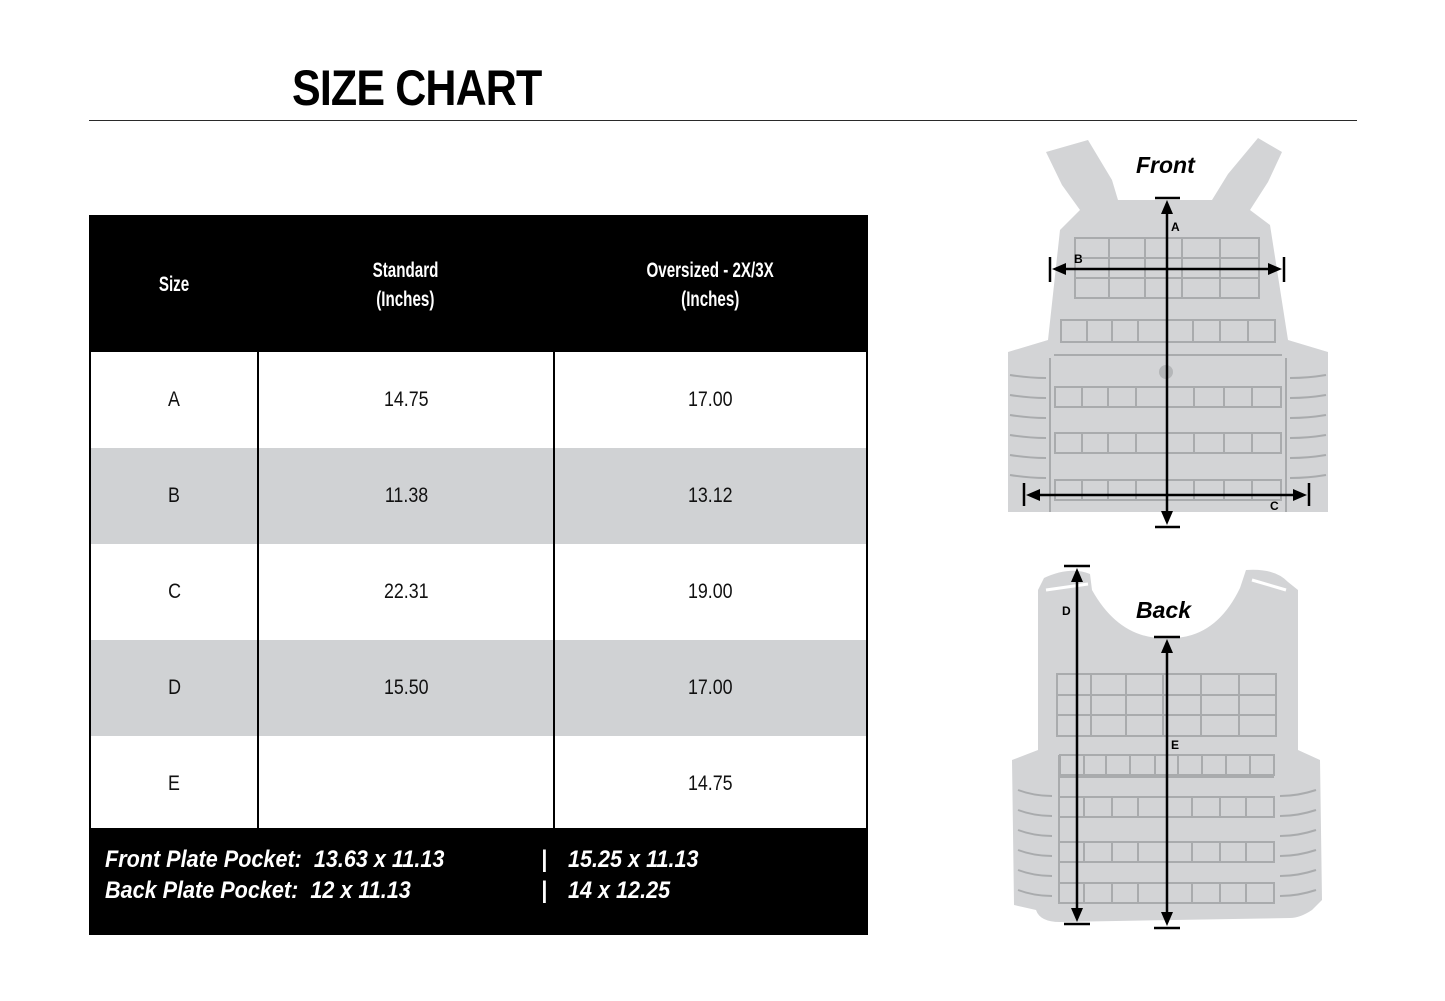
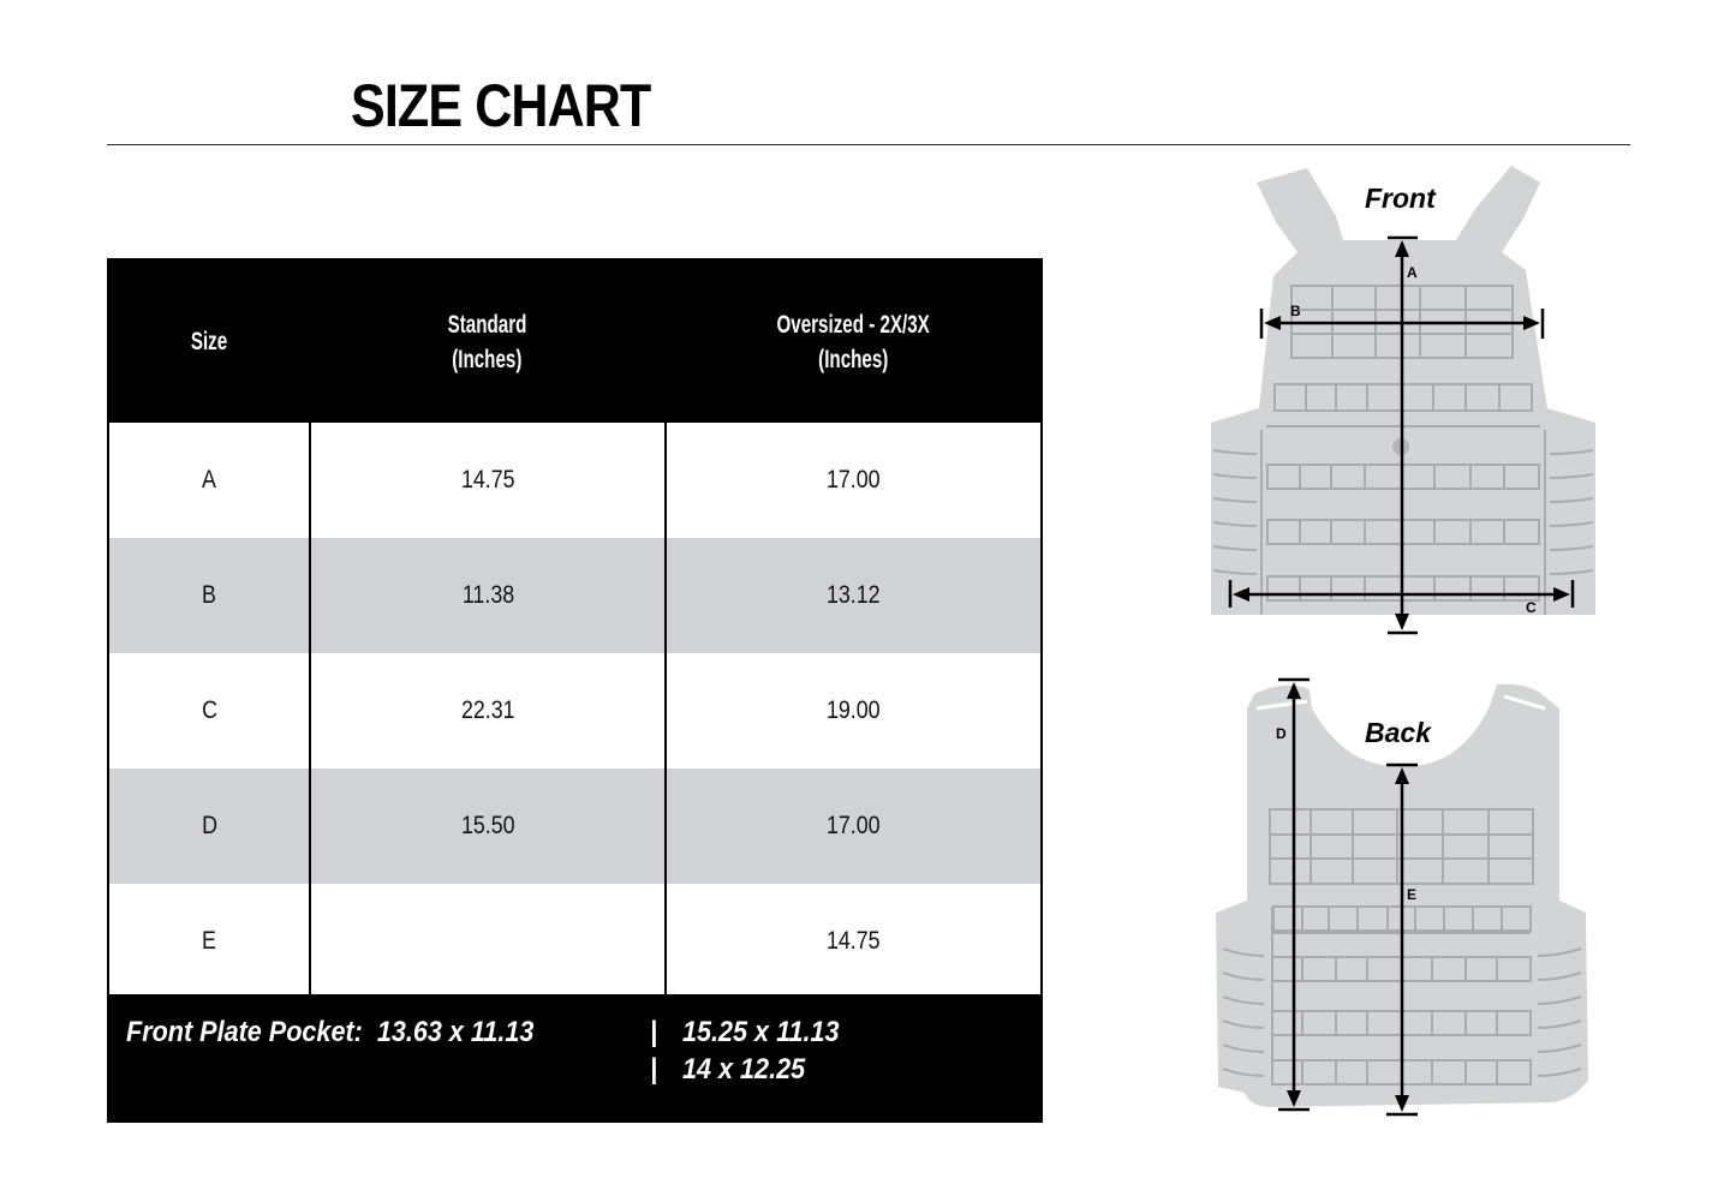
  SIZE CHART
  Size
  Standard
  (Inches)
  Oversized - 2X/3X
  (Inches)
  A
  14.75
  17.00
  B
  11.38
  13.12
  C
  22.31
  19.00
  D
  15.50
  17.00
  E
  14.75
  Front Plate Pocket: 13.63 x 11.13
  |
  15.25 x 11.13
- Back Plate Pocket: 12 x 11.13
  |
  14 x 12.25
  Front
  A
  B
  C
  Back
  D
  E
